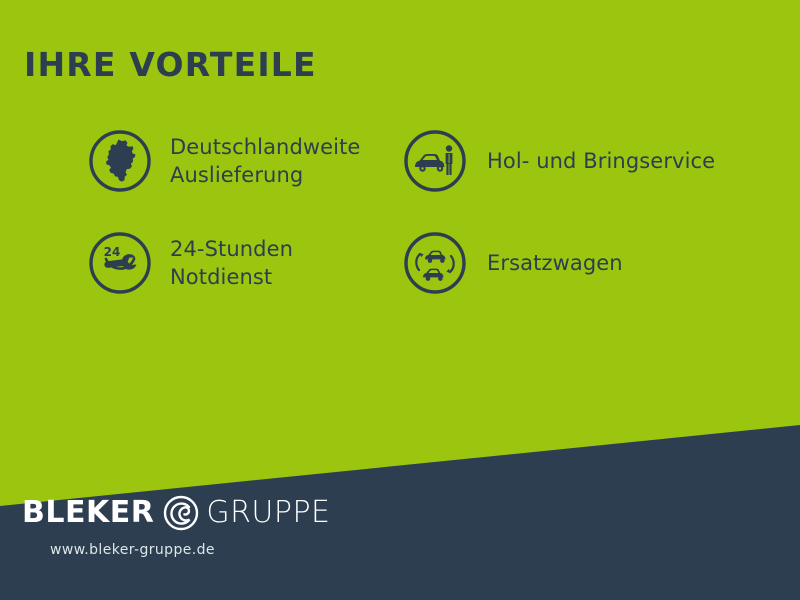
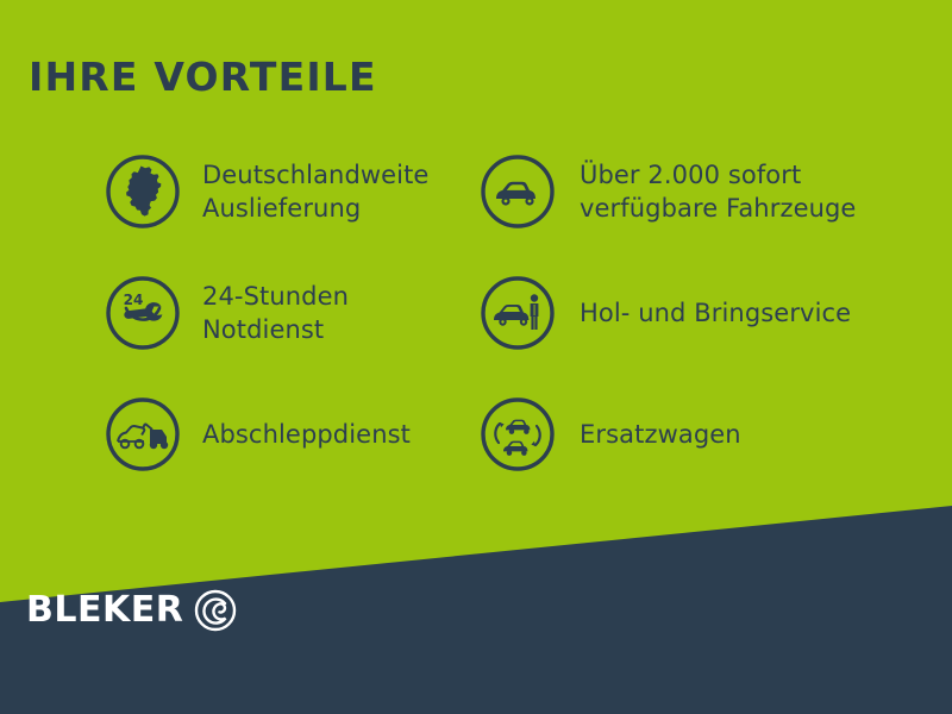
  IHRE VORTEILE
  Deutschlandweite
  Auslieferung
  24
  24-Stunden
  Notdienst
+ Abschleppdienst
+ Über 2.000 sofort
+ verfügbare Fahrzeuge
  Hol- und Bringservice
  Ersatzwagen
  BLEKER
- GRUPPE
- www.bleker-gruppe.de
